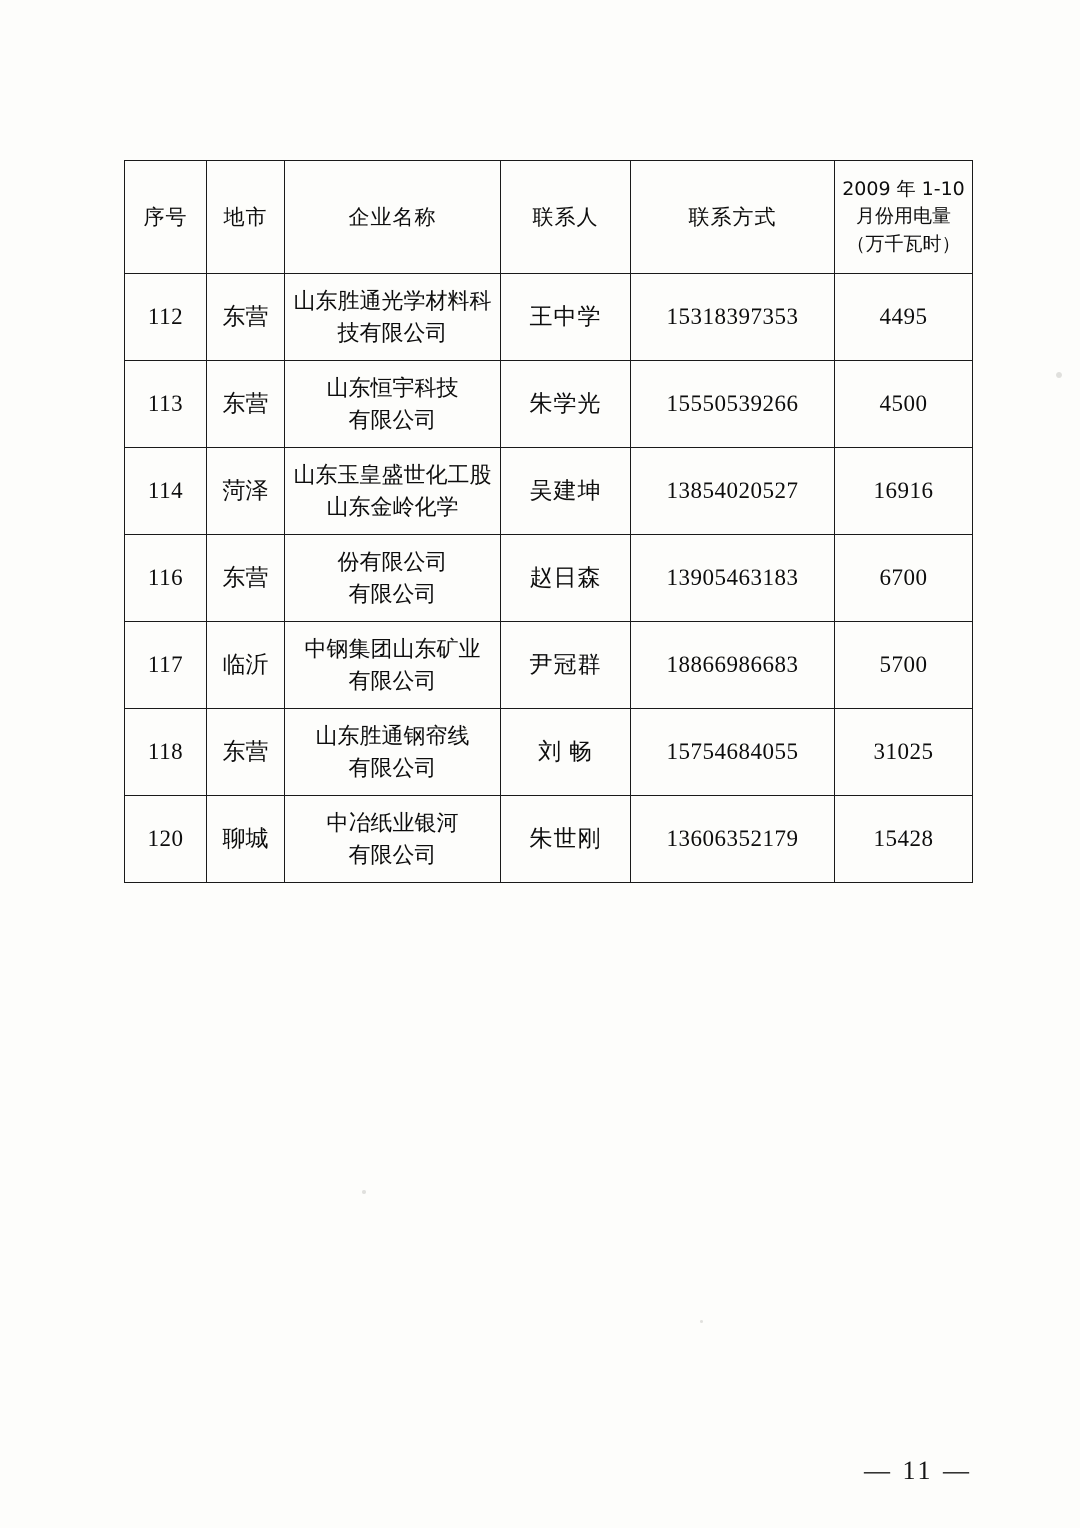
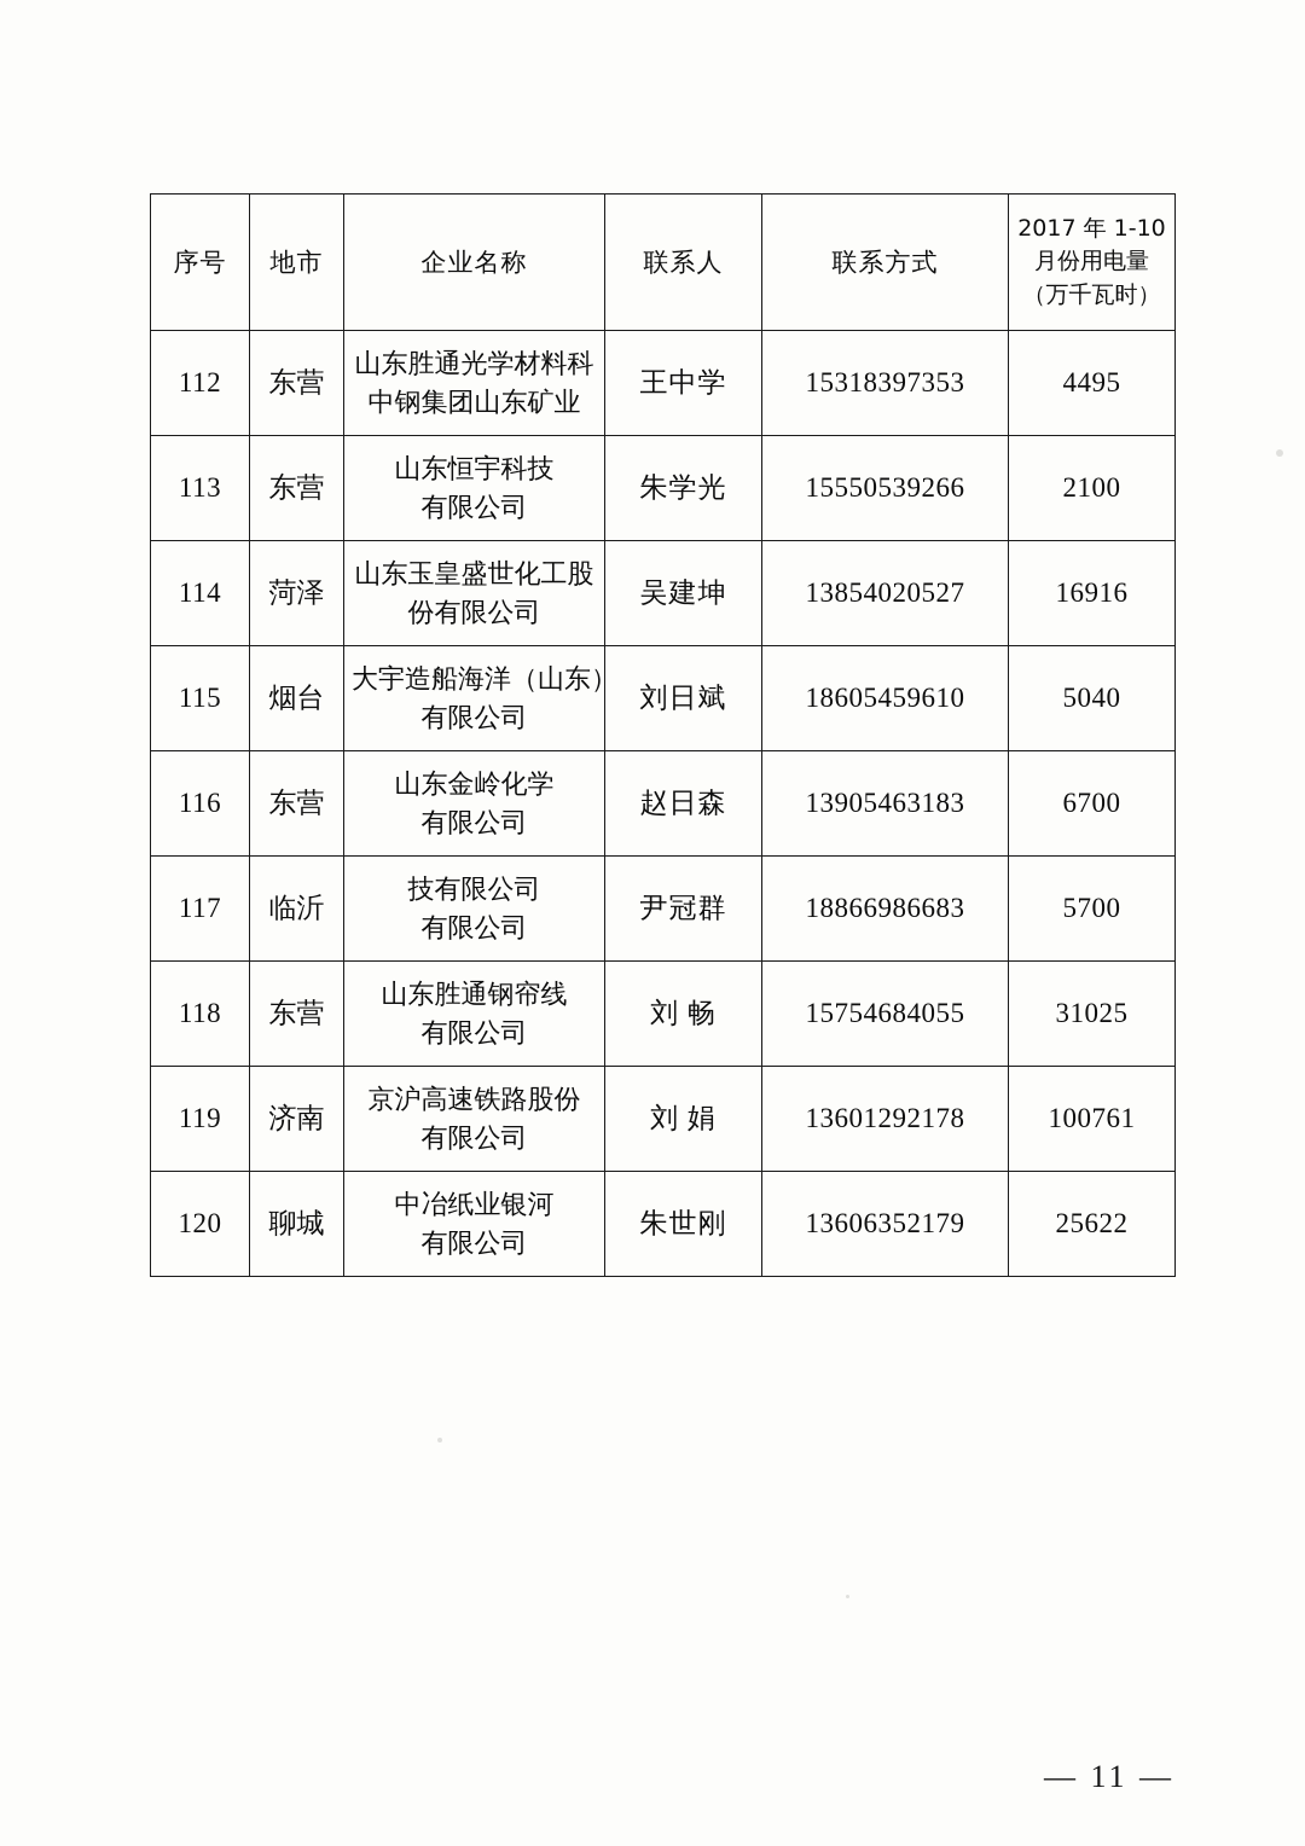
- 序号	地市	企业名称	联系人	联系方式	2009 年 1-10 月份用电量 （万千瓦时）
+ 序号	地市	企业名称	联系人	联系方式	2017 年 1-10 月份用电量 （万千瓦时）
- 112	东营	山东胜通光学材料科 技有限公司	王中学	15318397353	4495
+ 112	东营	山东胜通光学材料科 中钢集团山东矿业	王中学	15318397353	4495
- 113	东营	山东恒宇科技 有限公司	朱学光	15550539266	4500
+ 113	东营	山东恒宇科技 有限公司	朱学光	15550539266	2100
- 114	菏泽	山东玉皇盛世化工股 山东金岭化学	吴建坤	13854020527	16916
+ 114	菏泽	山东玉皇盛世化工股 份有限公司	吴建坤	13854020527	16916
+ 115	烟台	大宇造船海洋（山东） 有限公司	刘日斌	18605459610	5040
- 116	东营	份有限公司 有限公司	赵日森	13905463183	6700
+ 116	东营	山东金岭化学 有限公司	赵日森	13905463183	6700
- 117	临沂	中钢集团山东矿业 有限公司	尹冠群	18866986683	5700
+ 117	临沂	技有限公司 有限公司	尹冠群	18866986683	5700
  118	东营	山东胜通钢帘线 有限公司	刘 畅	15754684055	31025
+ 119	济南	京沪高速铁路股份 有限公司	刘 娟	13601292178	100761
- 120	聊城	中冶纸业银河 有限公司	朱世刚	13606352179	15428
+ 120	聊城	中冶纸业银河 有限公司	朱世刚	13606352179	25622
  — 11 —
